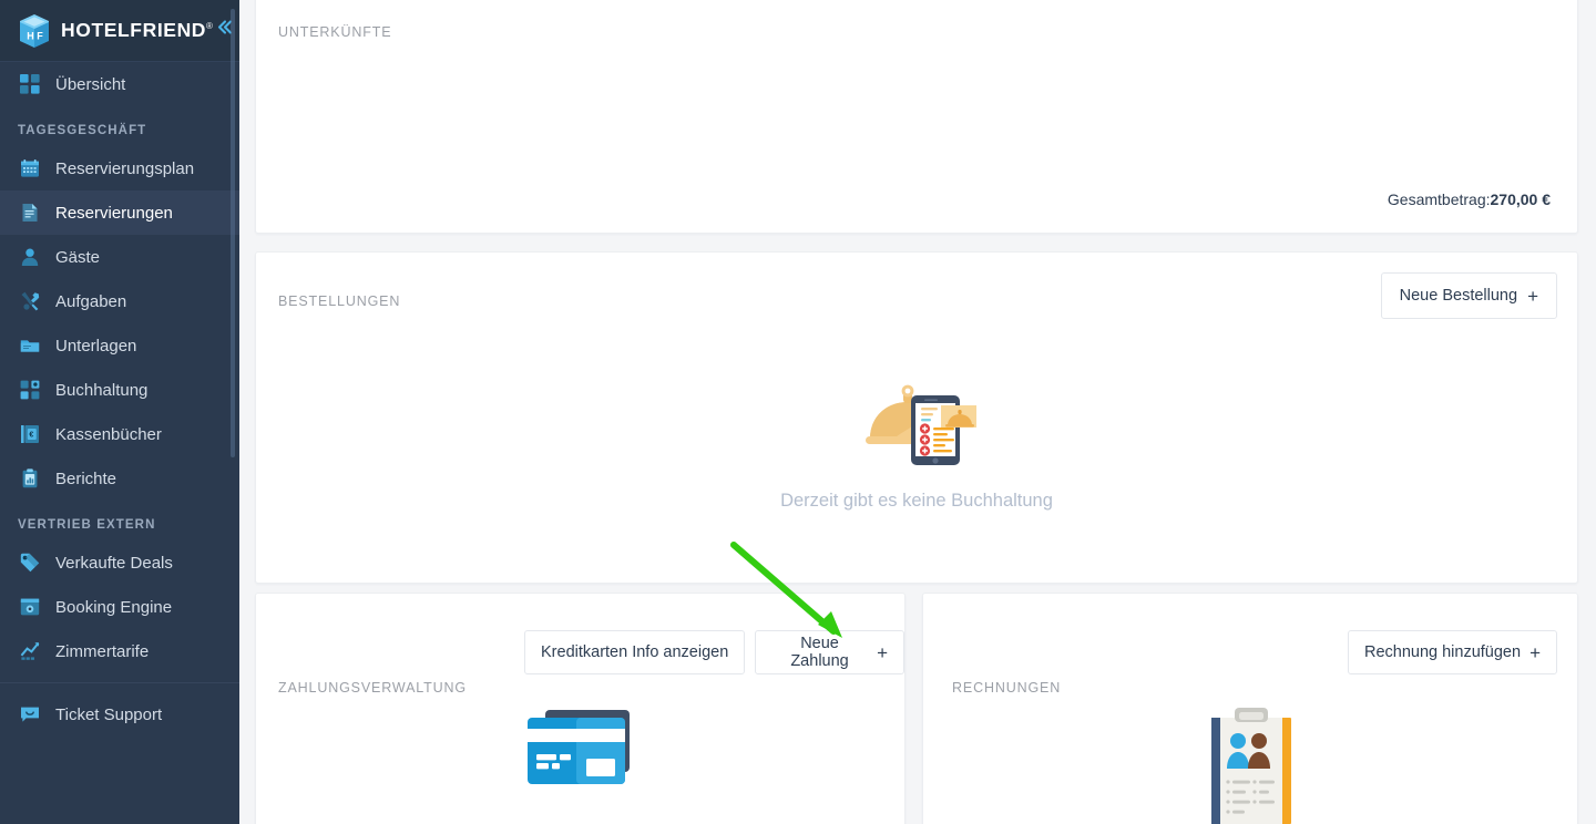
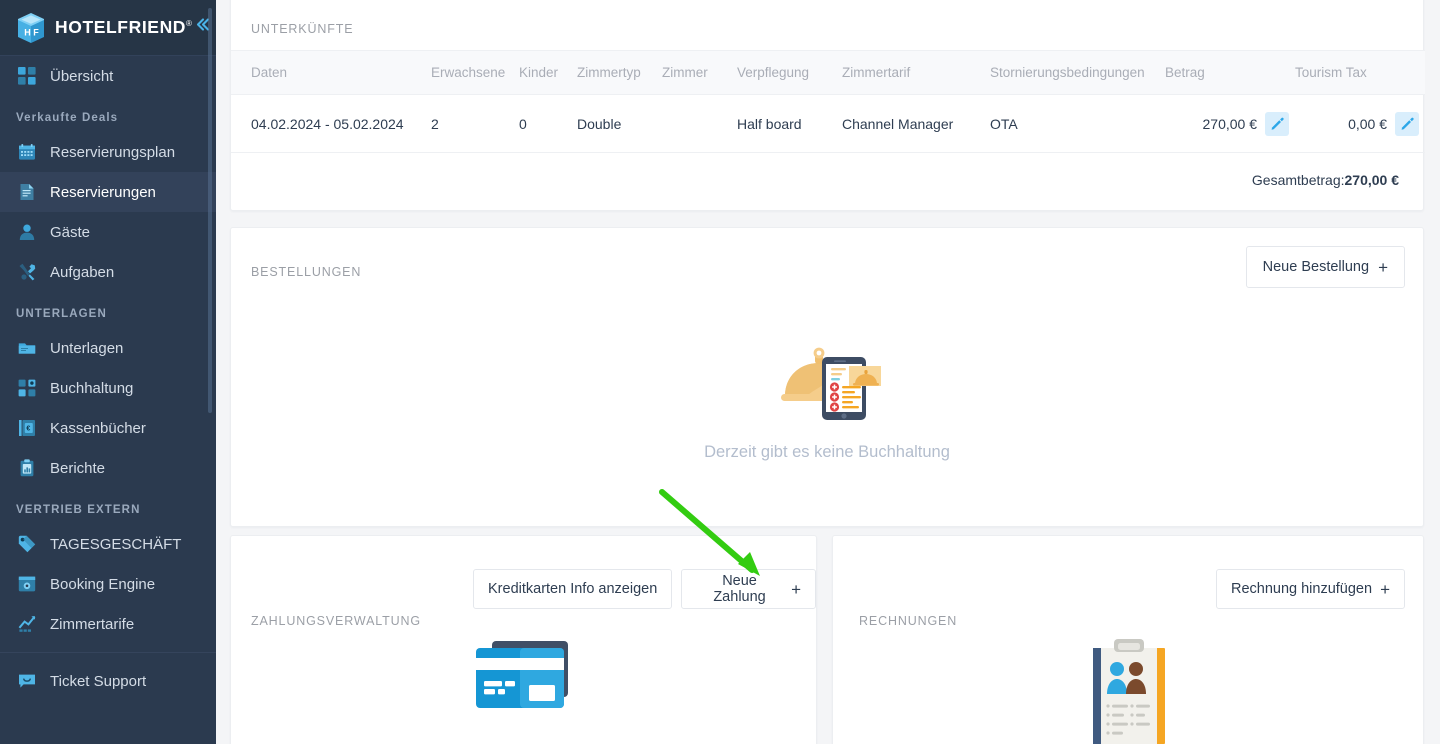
  H
  F
  HOTELFRIEND®
  Übersicht
- TAGESGESCHÄFT
+ Verkaufte Deals
  Reservierungsplan
  Reservierungen
  Gäste
  Aufgaben
+ UNTERLAGEN
  Unterlagen
  Buchhaltung
  Kassenbücher
  Berichte
  VERTRIEB EXTERN
- Verkaufte Deals
+ TAGESGESCHÄFT
  Booking Engine
  Zimmertarife
  Ticket Support
  UNTERKÜNFTE
+ Daten	Erwachsene	Kinder	Zimmertyp	Zimmer	Verpflegung	Zimmertarif	Stornierungsbedingungen	Betrag	Tourism Tax
+ 04.02.2024 - 05.02.2024	2	0	Double		Half board	Channel Manager	OTA	270,00 €	0,00 €
  Gesamtbetrag:270,00 €
  BESTELLUNGEN
  Neue Bestellung
  +
  Derzeit gibt es keine Buchhaltung
  ZAHLUNGSVERWALTUNG
  Kreditkarten Info anzeigen
  Neue Zahlung
  +
  RECHNUNGEN
  Rechnung hinzufügen
  +
